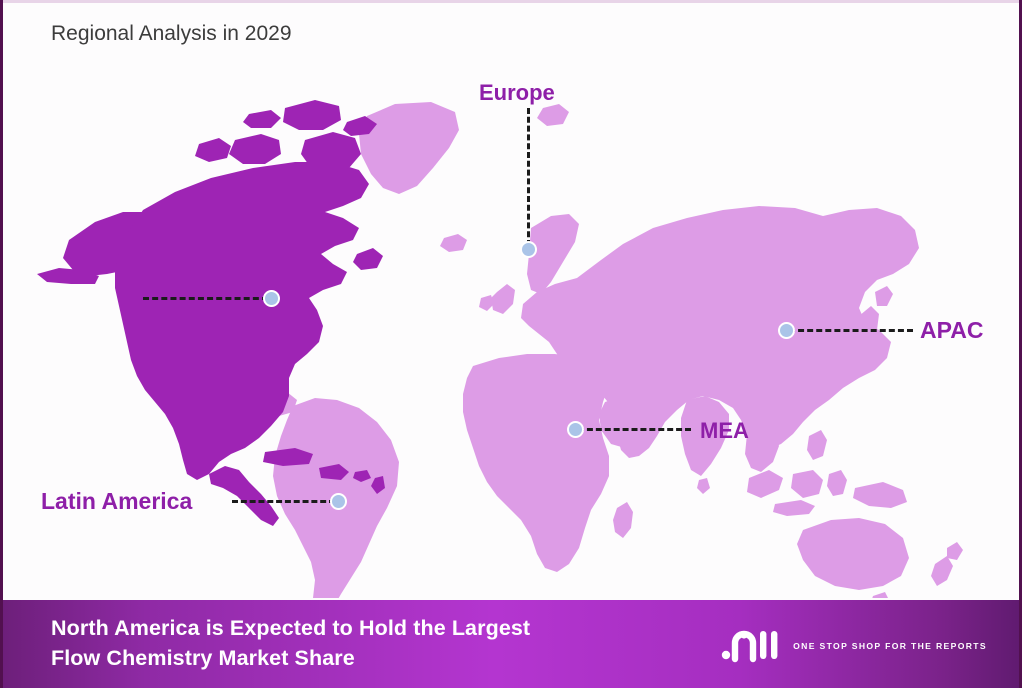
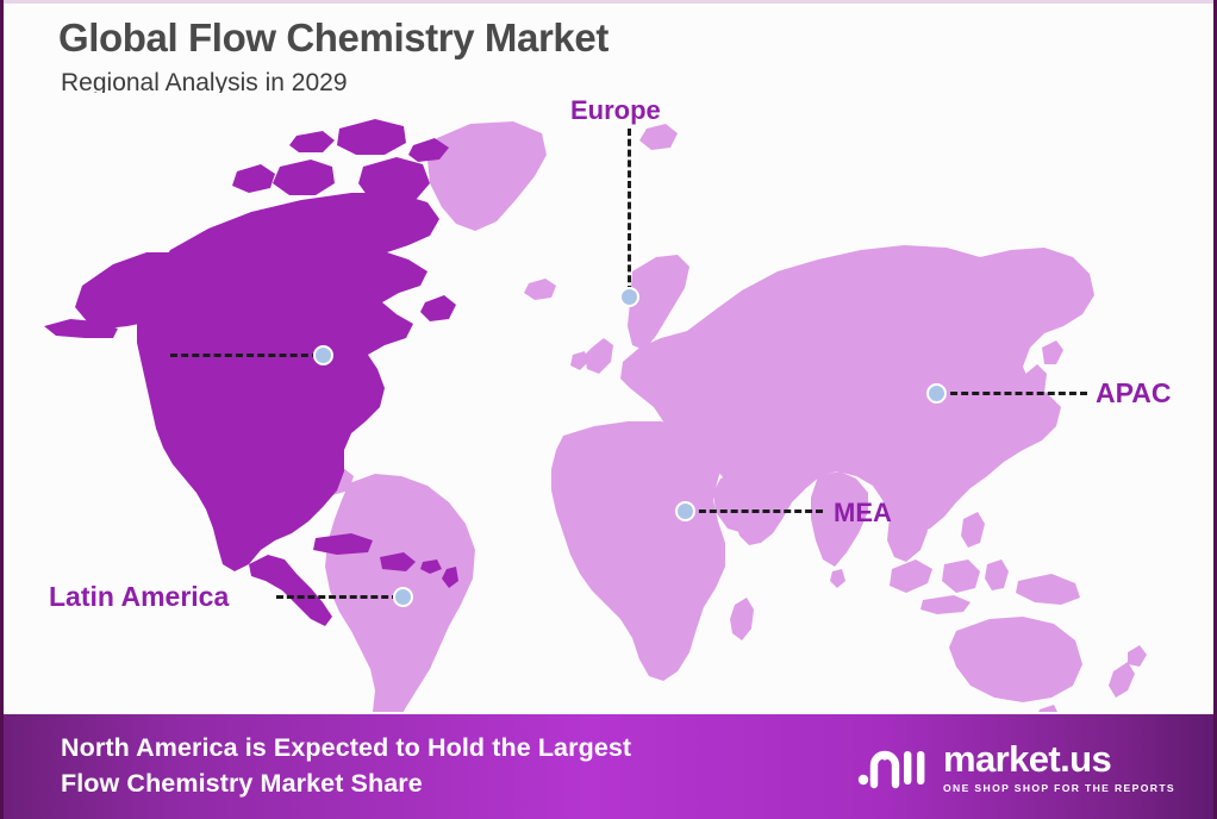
+ Global Flow Chemistry Market
  Regional Analysis in 2029
  Latin America
  Europe
  APAC
  MEA
  North America is Expected to Hold the Largest
  Flow Chemistry Market Share
+ market.us
- ONE STOP SHOP FOR THE REPORTS
+ ONE SHOP SHOP FOR THE REPORTS
